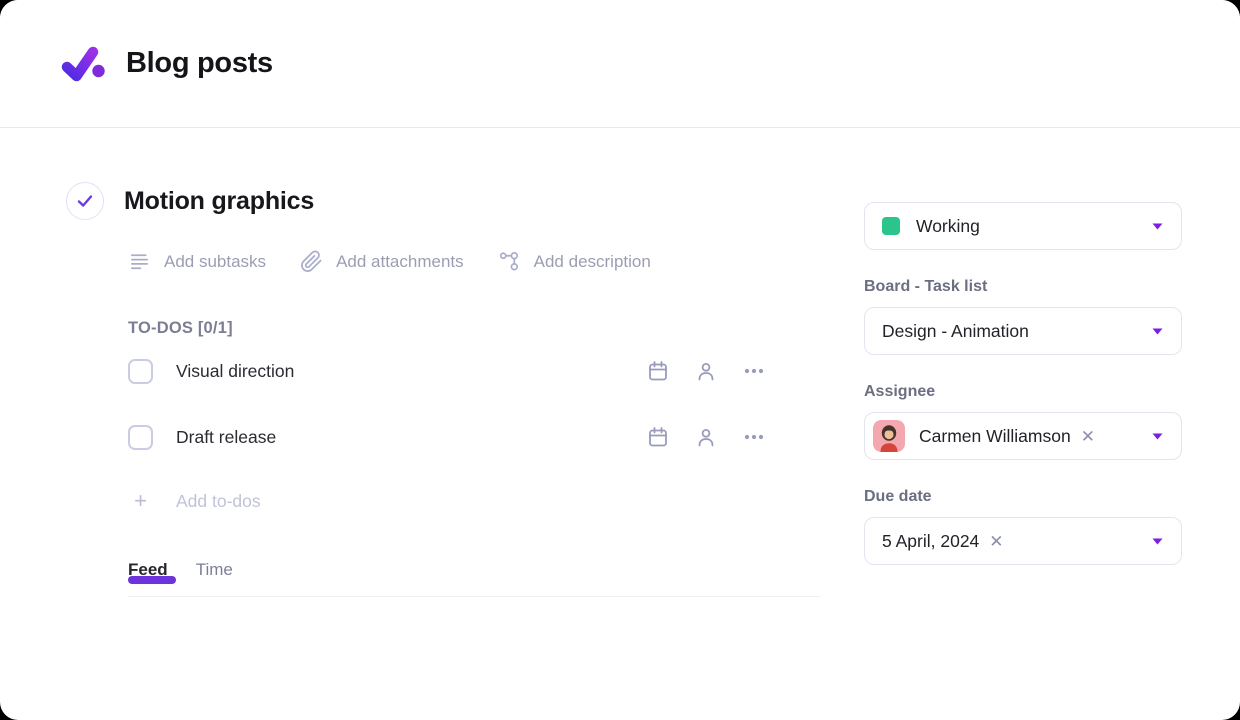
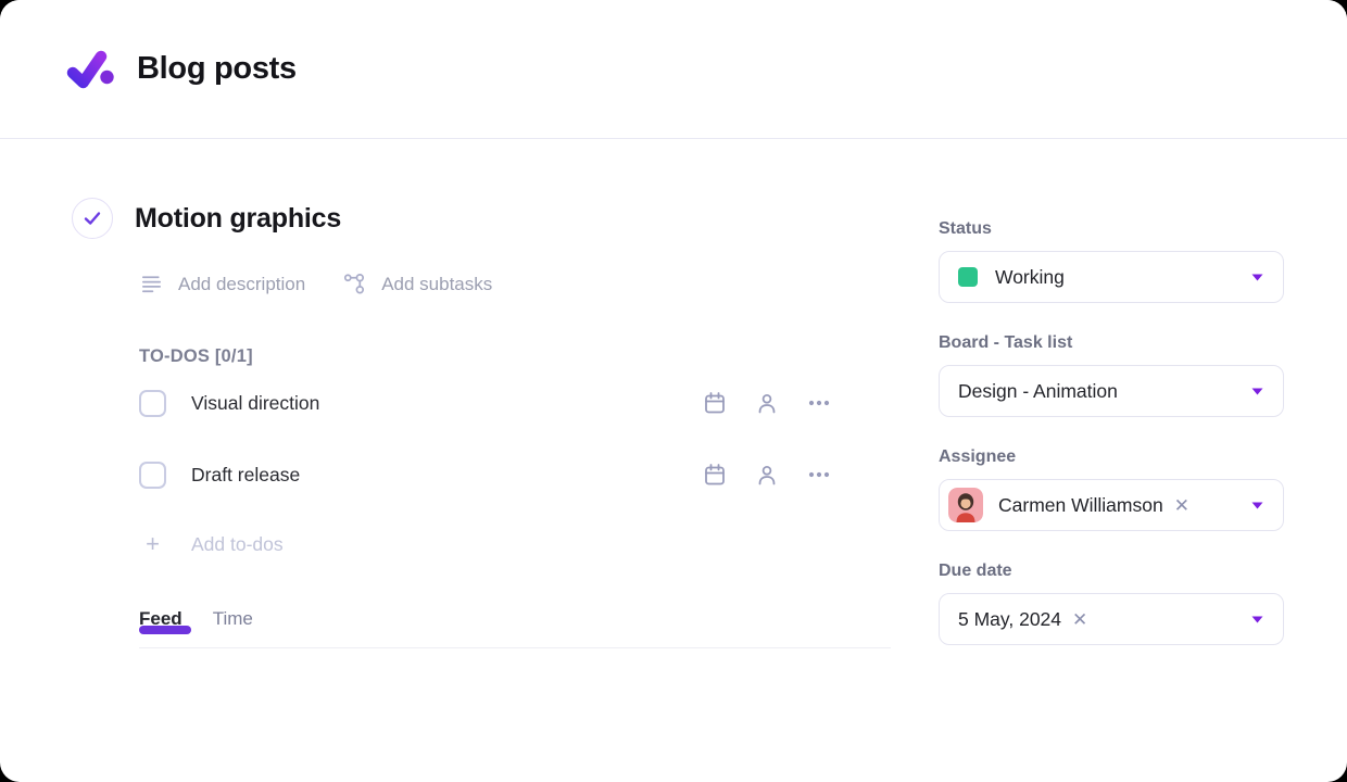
  Blog posts
  Motion graphics
- Add subtasks
+ Add description
- Add attachments
- Add description
+ Add subtasks
  TO-DOS [0/1]
  Visual direction
  Draft release
  +
  Add to-dos
  Feed
  Time
+ Status
  Working
  Board - Task list
  Design - Animation
  Assignee
  Carmen Williamson
  ✕
  Due date
- 5 April, 2024
+ 5 May, 2024
  ✕
